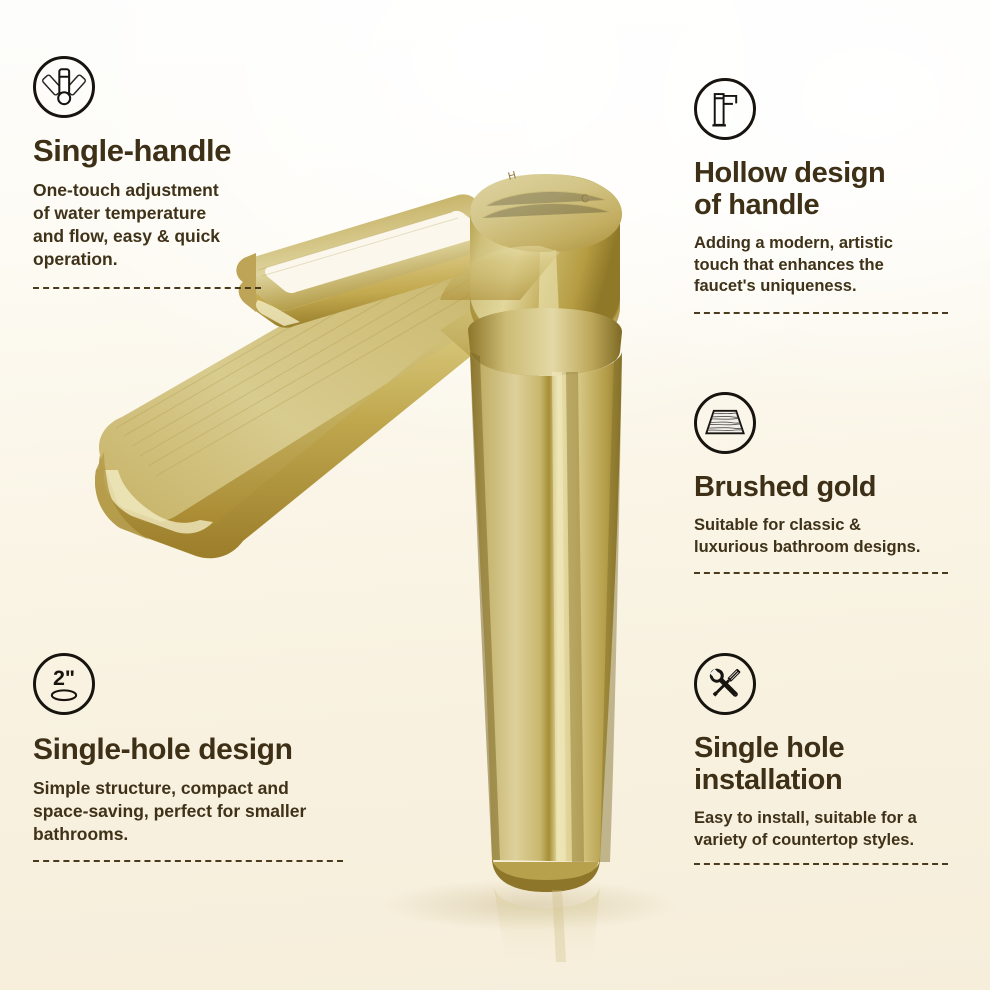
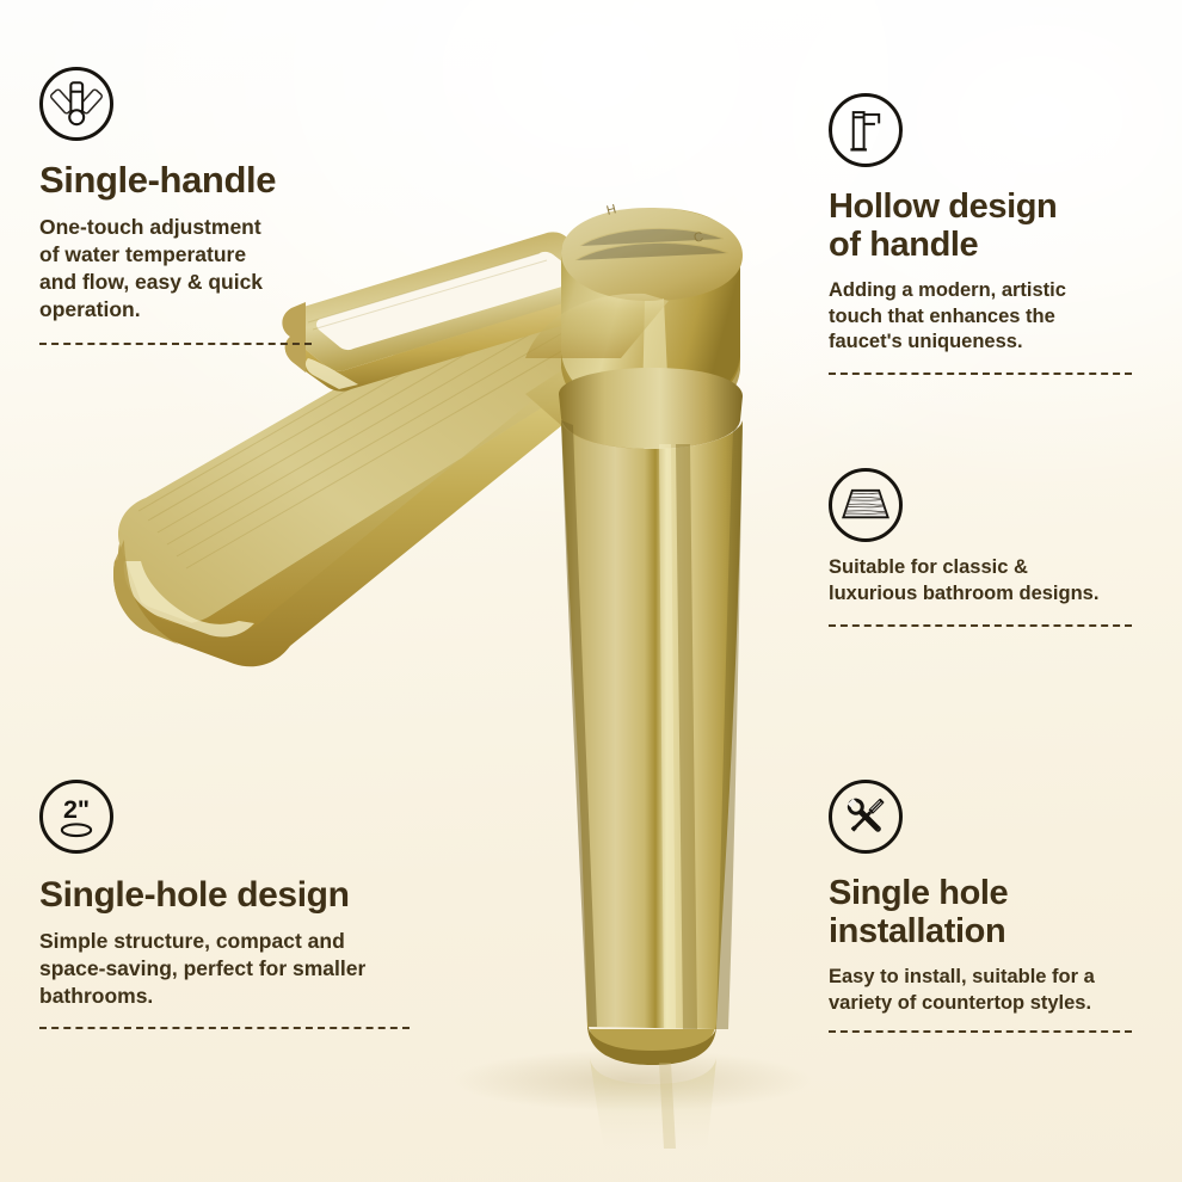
  Single-handle
  One-touch adjustment
  of water temperature
  and flow, easy & quick
  operation.
  Hollow design
  of handle
  Adding a modern, artistic
  touch that enhances the
  faucet's uniqueness.
- Brushed gold
  Suitable for classic &
  luxurious bathroom designs.
  2"
  Single-hole design
  Simple structure, compact and
  space-saving, perfect for smaller
  bathrooms.
  Single hole
  installation
  Easy to install, suitable for a
  variety of countertop styles.
